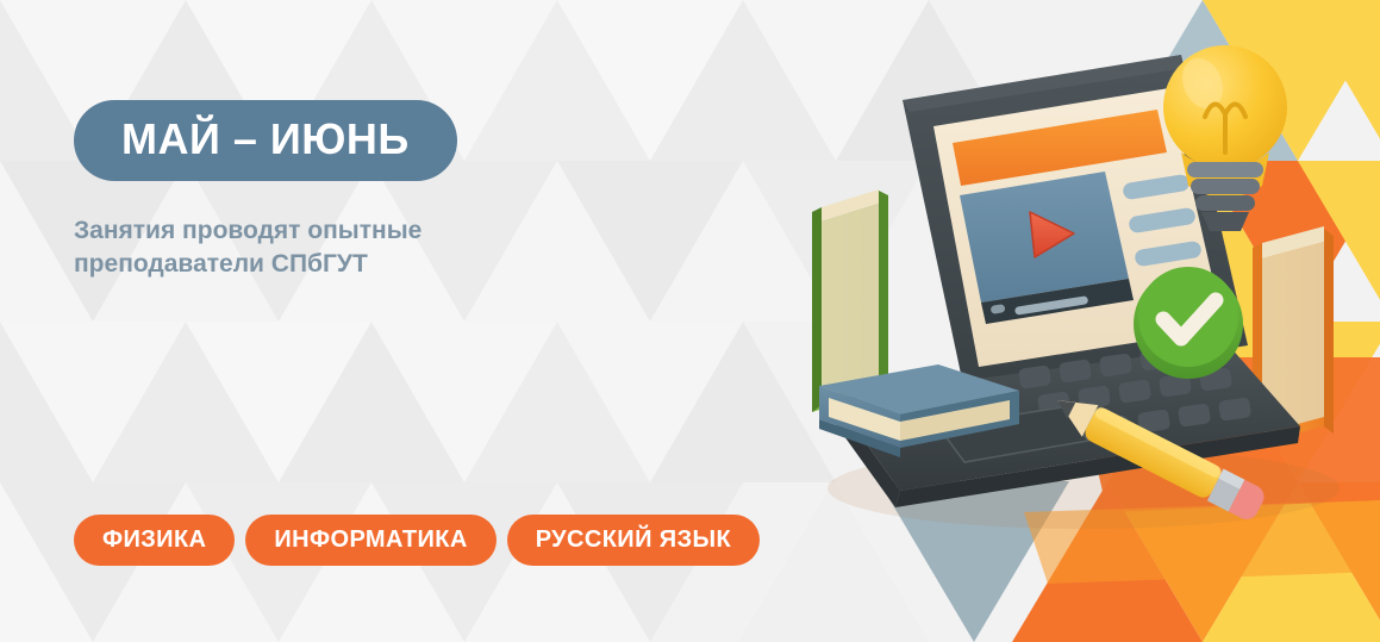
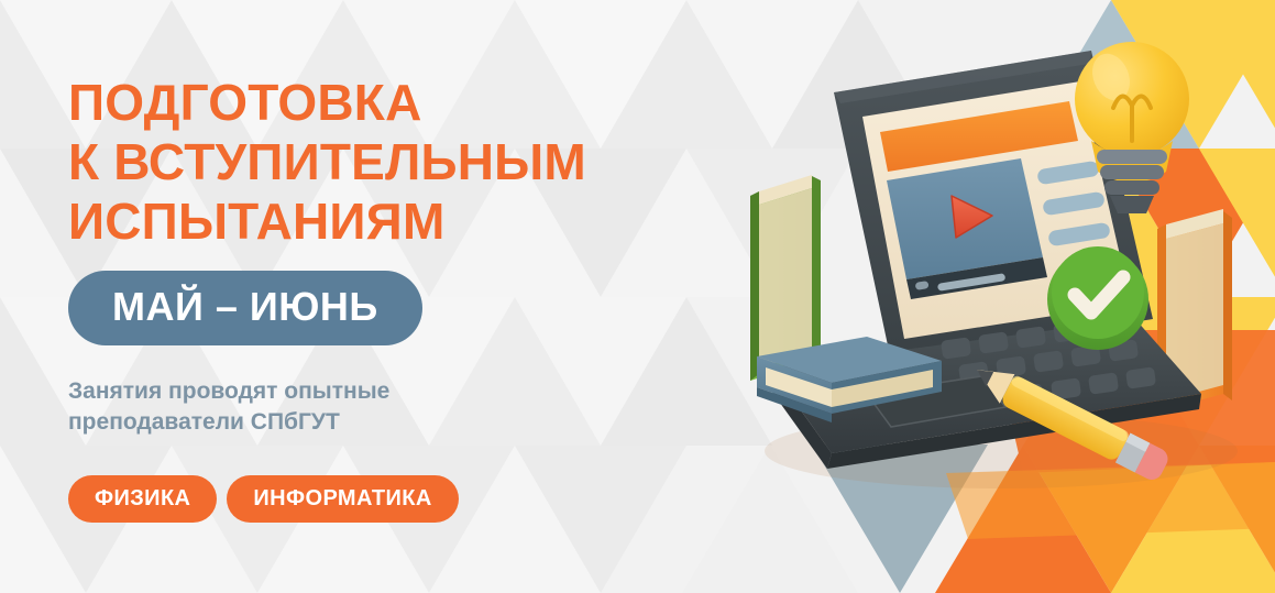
+ ПОДГОТОВКА
+ К ВСТУПИТЕЛЬНЫМ
+ ИСПЫТАНИЯМ
  МАЙ – ИЮНЬ
  Занятия проводят опытные
  преподаватели СПбГУТ
  ФИЗИКА
  ИНФОРМАТИКА
- РУССКИЙ ЯЗЫК
